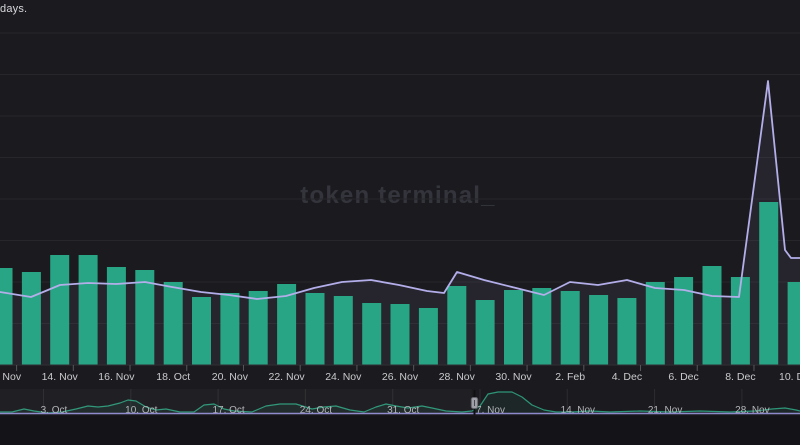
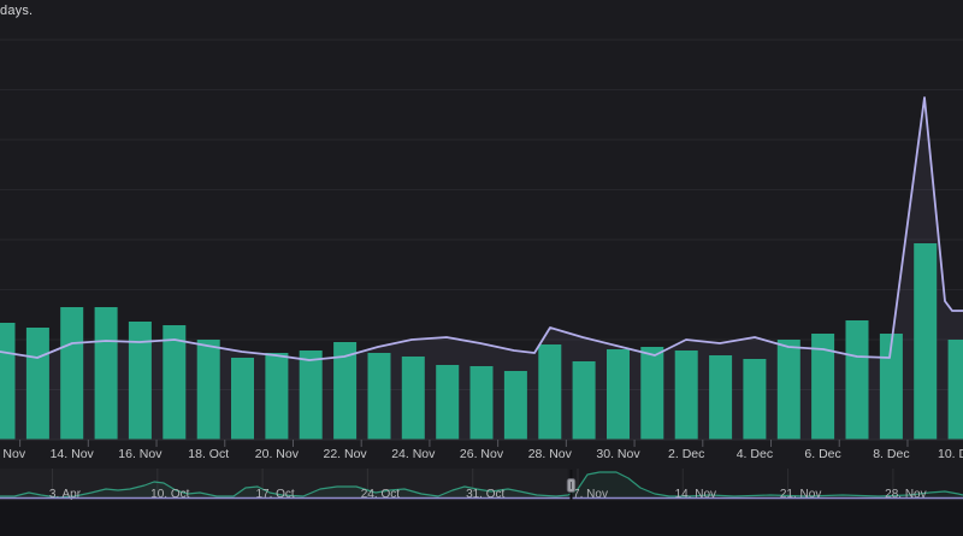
  days.
- token terminal_
  14. Nov
  16. Nov
  18. Oct
  20. Nov
  22. Nov
  24. Nov
  26. Nov
  28. Nov
  30. Nov
- 2. Feb
+ 2. Dec
  4. Dec
  6. Dec
  8. Dec
- 3. Oct
+ 3. Apr
  10. Oct
  17. Oct
  24. Oct
  31. Oct
  7. Nov
  14. Nov
  21. Nov
  28. Nov
